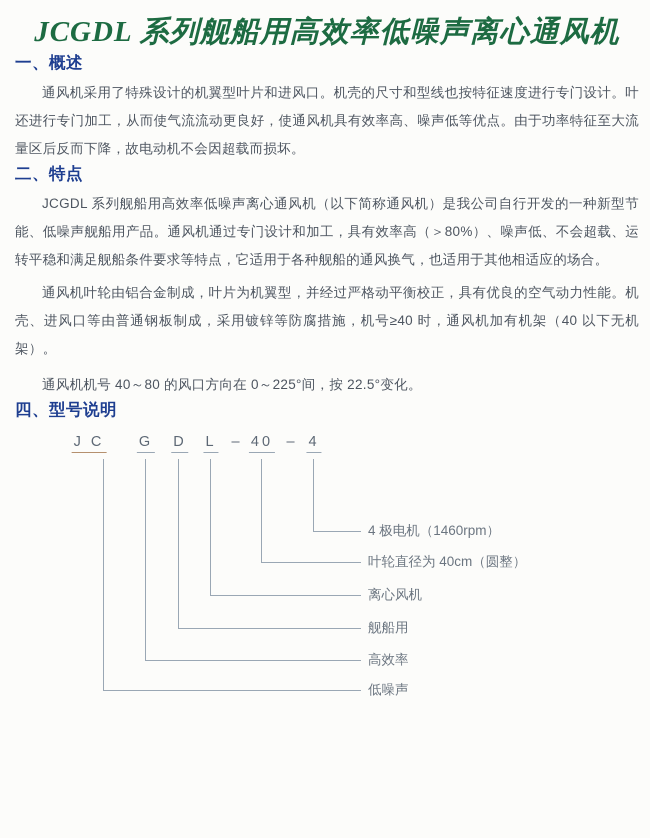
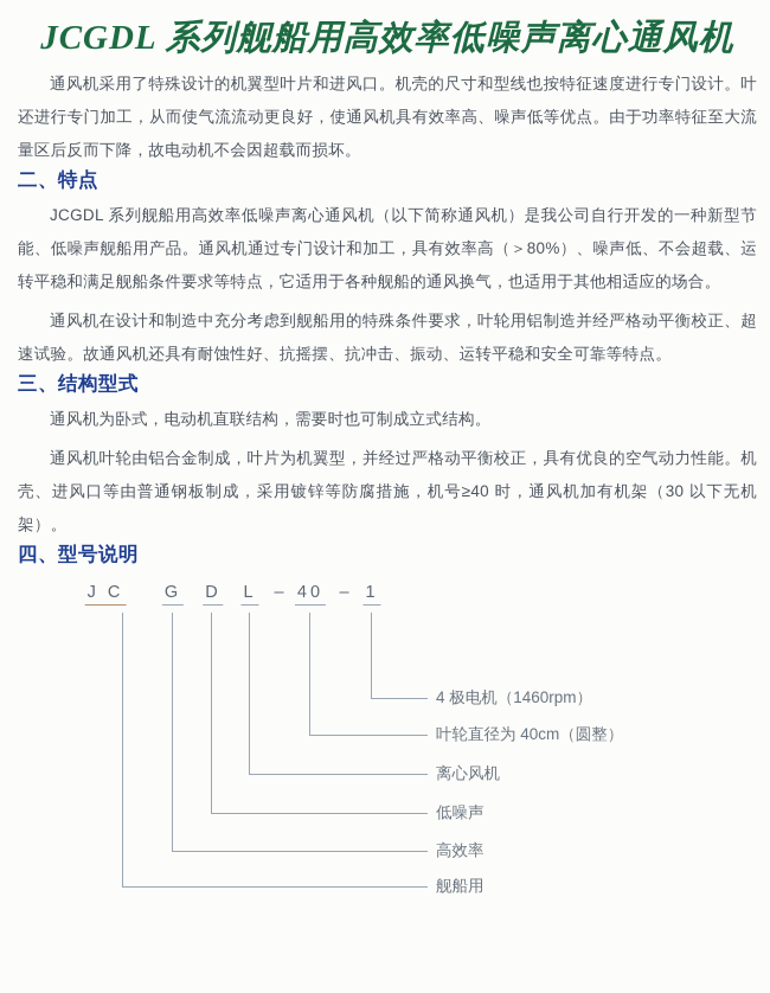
  JCGDL 系列舰船用高效率低噪声离心通风机
- 一、概述
  通风机采用了特殊设计的机翼型叶片和进风口。机壳的尺寸和型线也按特征速度进行专门设计。叶还进行专门加工，从而使气流流动更良好，使通风机具有效率高、噪声低等优点。由于功率特征至大流量区后反而下降，故电动机不会因超载而损坏。
  二、特点
  JCGDL 系列舰船用高效率低噪声离心通风机（以下简称通风机）是我公司自行开发的一种新型节能、低噪声舰船用产品。通风机通过专门设计和加工，具有效率高（＞80%）、噪声低、不会超载、运转平稳和满足舰船条件要求等特点，它适用于各种舰船的通风换气，也适用于其他相适应的场合。
+ 通风机在设计和制造中充分考虑到舰船用的特殊条件要求，叶轮用铝制造并经严格动平衡校正、超速试验。故通风机还具有耐蚀性好、抗摇摆、抗冲击、振动、运转平稳和安全可靠等特点。
+ 三、结构型式
+ 通风机为卧式，电动机直联结构，需要时也可制成立式结构。
- 通风机叶轮由铝合金制成，叶片为机翼型，并经过严格动平衡校正，具有优良的空气动力性能。机壳、进风口等由普通钢板制成，采用镀锌等防腐措施，机号≥40 时，通风机加有机架（40 以下无机架）。
+ 通风机叶轮由铝合金制成，叶片为机翼型，并经过严格动平衡校正，具有优良的空气动力性能。机壳、进风口等由普通钢板制成，采用镀锌等防腐措施，机号≥40 时，通风机加有机架（30 以下无机架）。
- 通风机机号 40～80 的风口方向在 0～225°间，按 22.5°变化。
  四、型号说明
  J C
  G
  D
  L
  –
  40
  –
- 4
+ 1
  4 极电机（1460rpm）
  叶轮直径为 40cm（圆整）
  离心风机
- 舰船用
+ 低噪声
  高效率
- 低噪声
+ 舰船用
